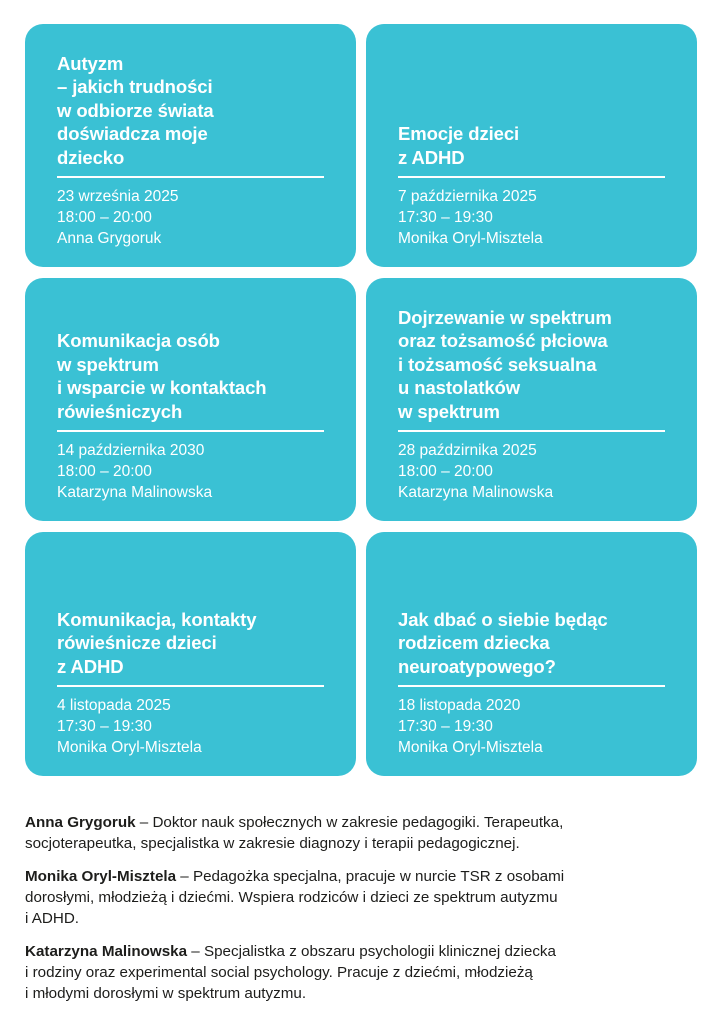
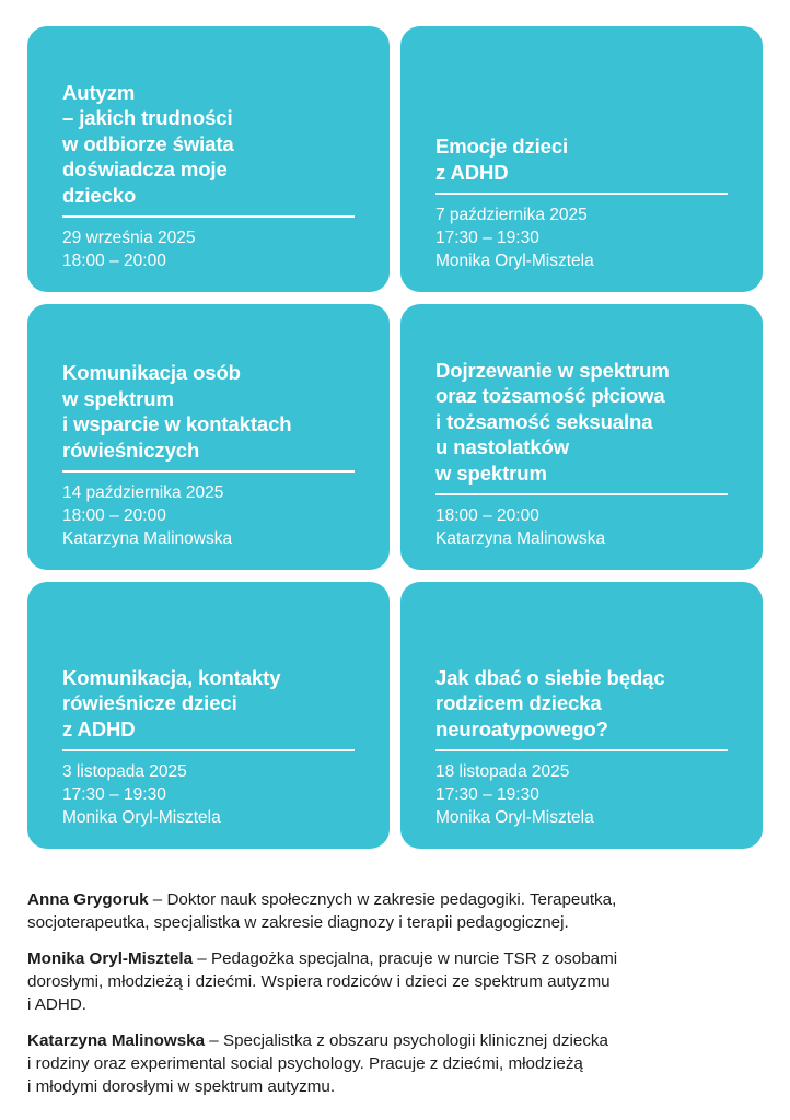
  Autyzm
  – jakich trudności
  w odbiorze świata
  doświadcza moje
  dziecko
- 23 września 2025
+ 29 września 2025
  18:00 – 20:00
- Anna Grygoruk
  Emocje dzieci
  z ADHD
  7 października 2025
  17:30 – 19:30
  Monika Oryl-Misztela
  Komunikacja osób
  w spektrum
  i wsparcie w kontaktach
  rówieśniczych
- 14 października 2030
+ 14 października 2025
  18:00 – 20:00
  Katarzyna Malinowska
  Dojrzewanie w spektrum
  oraz tożsamość płciowa
  i tożsamość seksualna
  u nastolatków
  w spektrum
- 28 paździrnika 2025
  18:00 – 20:00
  Katarzyna Malinowska
  Komunikacja, kontakty
  rówieśnicze dzieci
  z ADHD
- 4 listopada 2025
+ 3 listopada 2025
  17:30 – 19:30
  Monika Oryl-Misztela
  Jak dbać o siebie będąc
  rodzicem dziecka
  neuroatypowego?
- 18 listopada 2020
+ 18 listopada 2025
  17:30 – 19:30
  Monika Oryl-Misztela
  Anna Grygoruk – Doktor nauk społecznych w zakresie pedagogiki. Terapeutka,
  socjoterapeutka, specjalistka w zakresie diagnozy i terapii pedagogicznej.
  Monika Oryl-Misztela – Pedagożka specjalna, pracuje w nurcie TSR z osobami
  dorosłymi, młodzieżą i dziećmi. Wspiera rodziców i dzieci ze spektrum autyzmu
  i ADHD.
  Katarzyna Malinowska – Specjalistka z obszaru psychologii klinicznej dziecka
  i rodziny oraz experimental social psychology. Pracuje z dziećmi, młodzieżą
  i młodymi dorosłymi w spektrum autyzmu.
